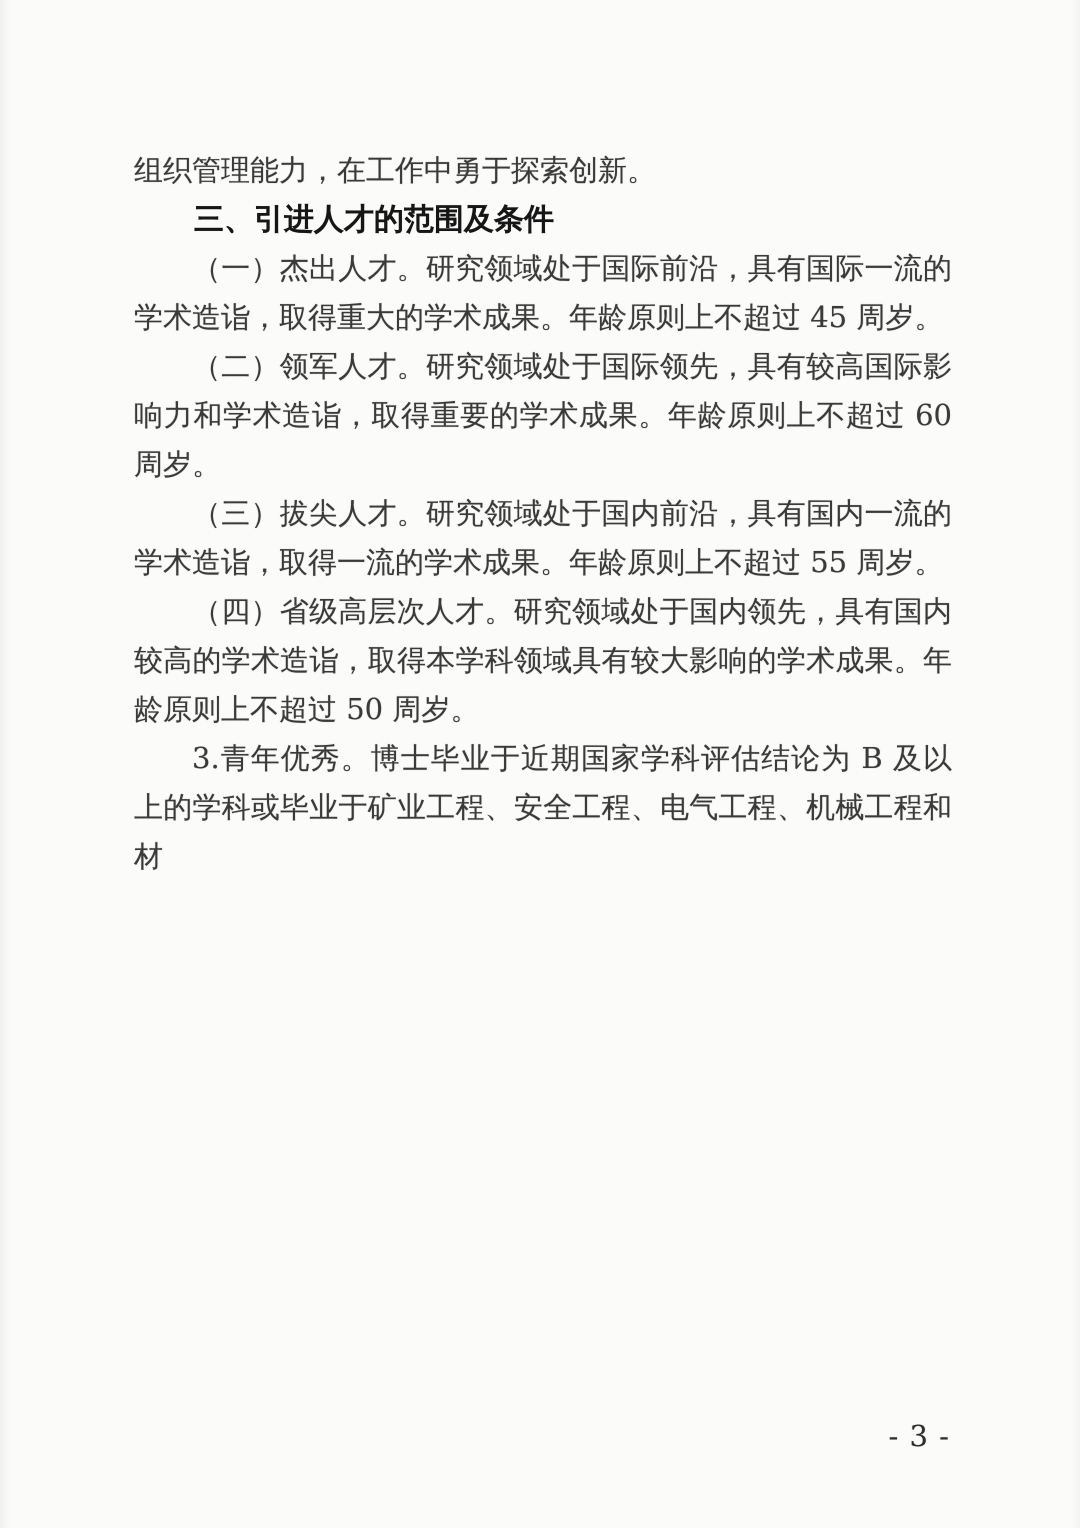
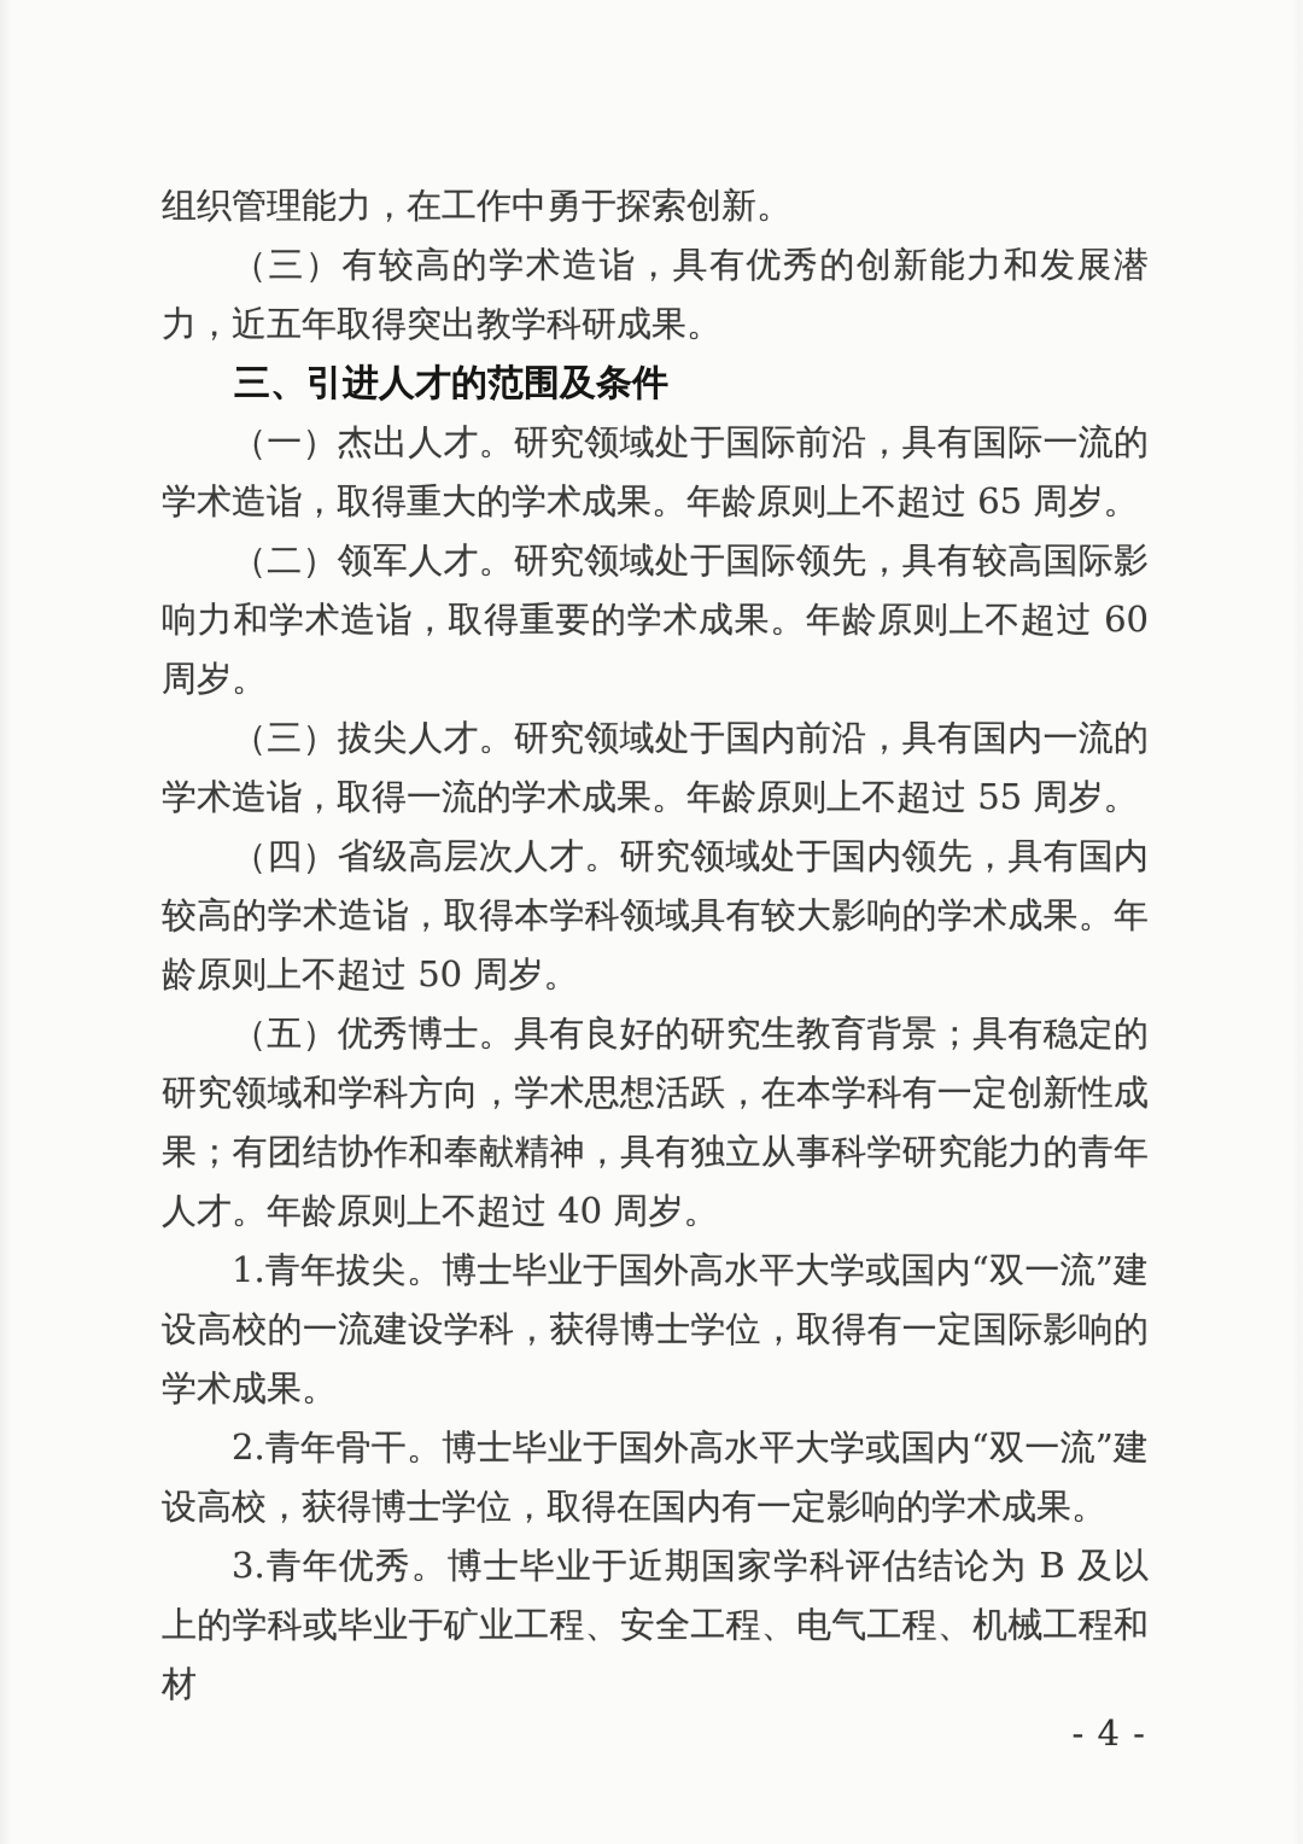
  组织管理能力，在工作中勇于探索创新。
+ （三）有较高的学术造诣，具有优秀的创新能力和发展潜力，近五年取得突出教学科研成果。
  三、引进人才的范围及条件
- （一）杰出人才。研究领域处于国际前沿，具有国际一流的学术造诣，取得重大的学术成果。年龄原则上不超过 45 周岁。
+ （一）杰出人才。研究领域处于国际前沿，具有国际一流的学术造诣，取得重大的学术成果。年龄原则上不超过 65 周岁。
  （二）领军人才。研究领域处于国际领先，具有较高国际影响力和学术造诣，取得重要的学术成果。年龄原则上不超过 60 周岁。
  （三）拔尖人才。研究领域处于国内前沿，具有国内一流的学术造诣，取得一流的学术成果。年龄原则上不超过 55 周岁。
  （四）省级高层次人才。研究领域处于国内领先，具有国内较高的学术造诣，取得本学科领域具有较大影响的学术成果。年龄原则上不超过 50 周岁。
+ （五）优秀博士。具有良好的研究生教育背景；具有稳定的研究领域和学科方向，学术思想活跃，在本学科有一定创新性成果；有团结协作和奉献精神，具有独立从事科学研究能力的青年人才。年龄原则上不超过 40 周岁。
+ 1.青年拔尖。博士毕业于国外高水平大学或国内“双一流”建设高校的一流建设学科，获得博士学位，取得有一定国际影响的学术成果。
+ 2.青年骨干。博士毕业于国外高水平大学或国内“双一流”建设高校，获得博士学位，取得在国内有一定影响的学术成果。
  3.青年优秀。博士毕业于近期国家学科评估结论为 B 及以上的学科或毕业于矿业工程、安全工程、电气工程、机械工程和材
- - 3 -
+ - 4 -
